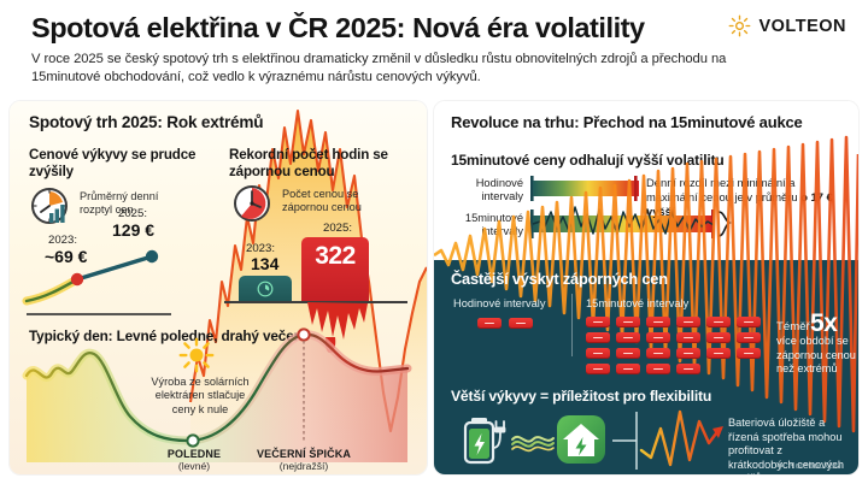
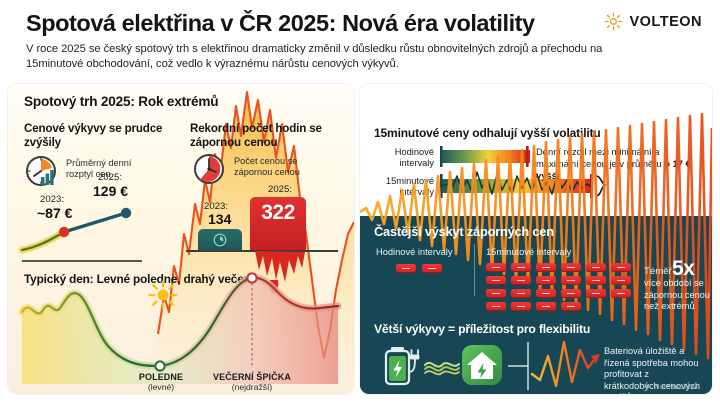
  Spotová elektřina v ČR 2025: Nová éra volatility
  VOLTEON
  V roce 2025 se český spotový trh s elektřinou dramaticky změnil v důsledku růstu obnovitelných zdrojů a přechodu na 15minutové obchodování, což vedlo k výraznému nárůstu cenových výkyvů.
  Spotový trh 2025: Rok extrémů
  Cenové výkyvy se prudce zvýšily
  Průměrný denní rozptyl cen
  2023:
- ~69 €
+ ~87 €
  2025:
  129 €
  Rekordní počet hodin se zápornou cenou
  Počet cenou se zápornou cenou
  2023:
  134
  2025:
  322
  Typický den: Levné poledne, drahý veče
- Výroba ze solárních elektráren stlačuje ceny k nule
  POLEDNE
  (levné)
  VEČERNÍ ŠPIČKA
  (nejdražší)
- Revoluce na trhu: Přechod na 15minutové aukce
  15minutové ceny odhalují vyšší volatlitu
  Hodinové intervaly
  Častější výskyt záporných cen
  Hodinové intervaly
  15minutové intervaly
  Téměř
  5x
  více období se zápornou cenou než extrémů
  Větší výkyvy = příležitost pro flexibilitu
  Bateriová úložiště a řízená spotřeba mohou profitovat z krátkodobch cenových
  NotebookLM
